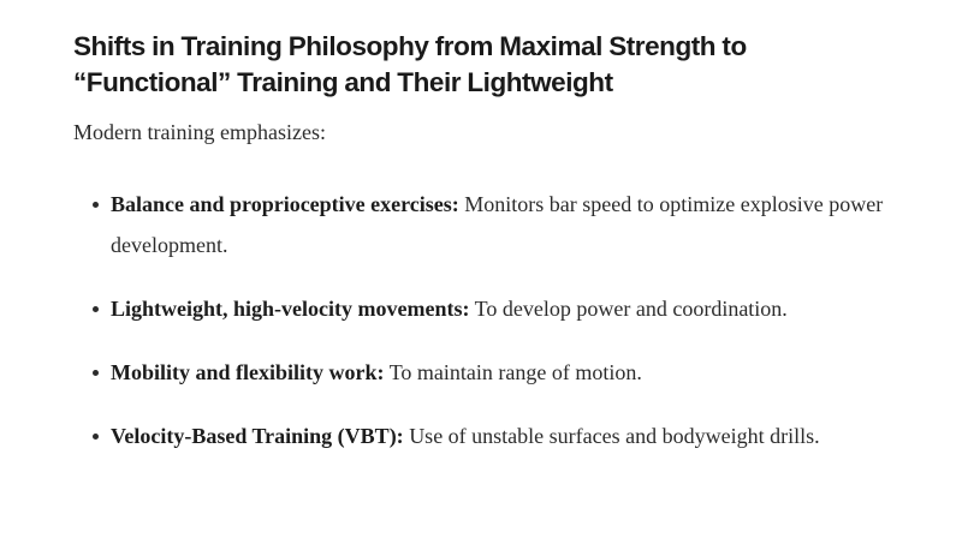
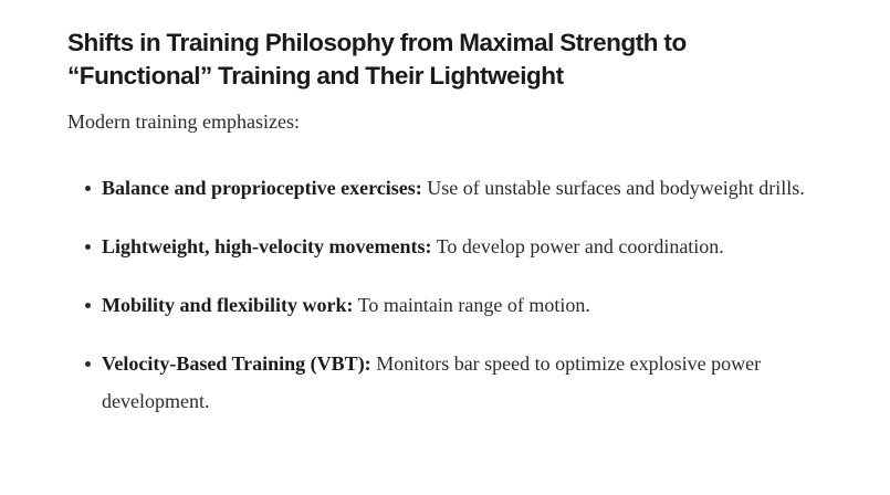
  Shifts in Training Philosophy from Maximal Strength to “Functional” Training and Their Lightweight
  Modern training emphasizes:
- Balance and proprioceptive exercises: Monitors bar speed to optimize explosive power development.
+ Balance and proprioceptive exercises: Use of unstable surfaces and bodyweight drills.
  Lightweight, high-velocity movements: To develop power and coordination.
  Mobility and flexibility work: To maintain range of motion.
- Velocity-Based Training (VBT): Use of unstable surfaces and bodyweight drills.
+ Velocity-Based Training (VBT): Monitors bar speed to optimize explosive power development.
